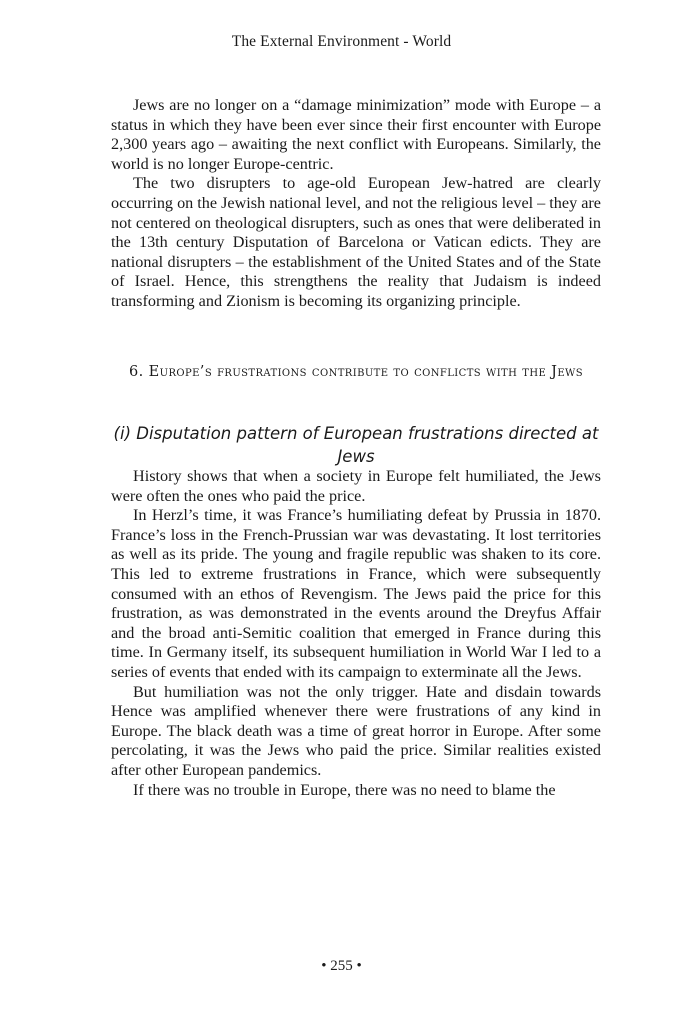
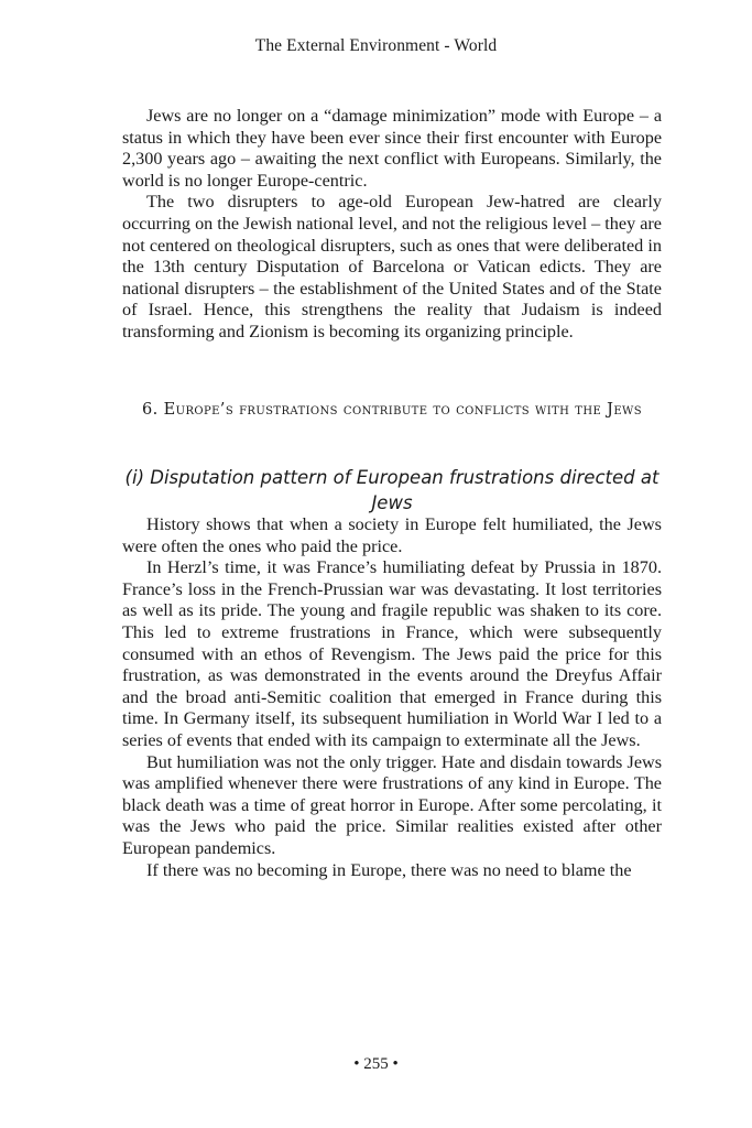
  The External Environment - World
  Jews are no longer on a “damage minimization” mode with Europe – a status in which they have been ever since their first encounter with Europe 2,300 years ago – awaiting the next conflict with Europeans. Similarly, the world is no longer Europe-centric.
  The two disrupters to age-old European Jew-hatred are clearly occurring on the Jewish national level, and not the religious level – they are not centered on theological disrupters, such as ones that were deliberated in the 13th century Disputation of Barcelona or Vatican edicts. They are national disrupters – the establishment of the United States and of the State of Israel. Hence, this strengthens the reality that Judaism is indeed transforming and Zionism is becoming its organizing principle.
  6. Europe’s frustrations contribute to conflicts with the Jews
  (i) Disputation pattern of European frustrations directed at Jews
  History shows that when a society in Europe felt humiliated, the Jews were often the ones who paid the price.
  In Herzl’s time, it was France’s humiliating defeat by Prussia in 1870. France’s loss in the French-Prussian war was devastating. It lost territories as well as its pride. The young and fragile republic was shaken to its core. This led to extreme frustrations in France, which were subsequently consumed with an ethos of Revengism. The Jews paid the price for this frustration, as was demonstrated in the events around the Dreyfus Affair and the broad anti-Semitic coalition that emerged in France during this time. In Germany itself, its subsequent humiliation in World War I led to a series of events that ended with its campaign to exterminate all the Jews.
- But humiliation was not the only trigger. Hate and disdain towards Hence was amplified whenever there were frustrations of any kind in Europe. The black death was a time of great horror in Europe. After some percolating, it was the Jews who paid the price. Similar realities existed after other European pandemics.
+ But humiliation was not the only trigger. Hate and disdain towards Jews was amplified whenever there were frustrations of any kind in Europe. The black death was a time of great horror in Europe. After some percolating, it was the Jews who paid the price. Similar realities existed after other European pandemics.
- If there was no trouble in Europe, there was no need to blame the
+ If there was no becoming in Europe, there was no need to blame the
  • 255 •
